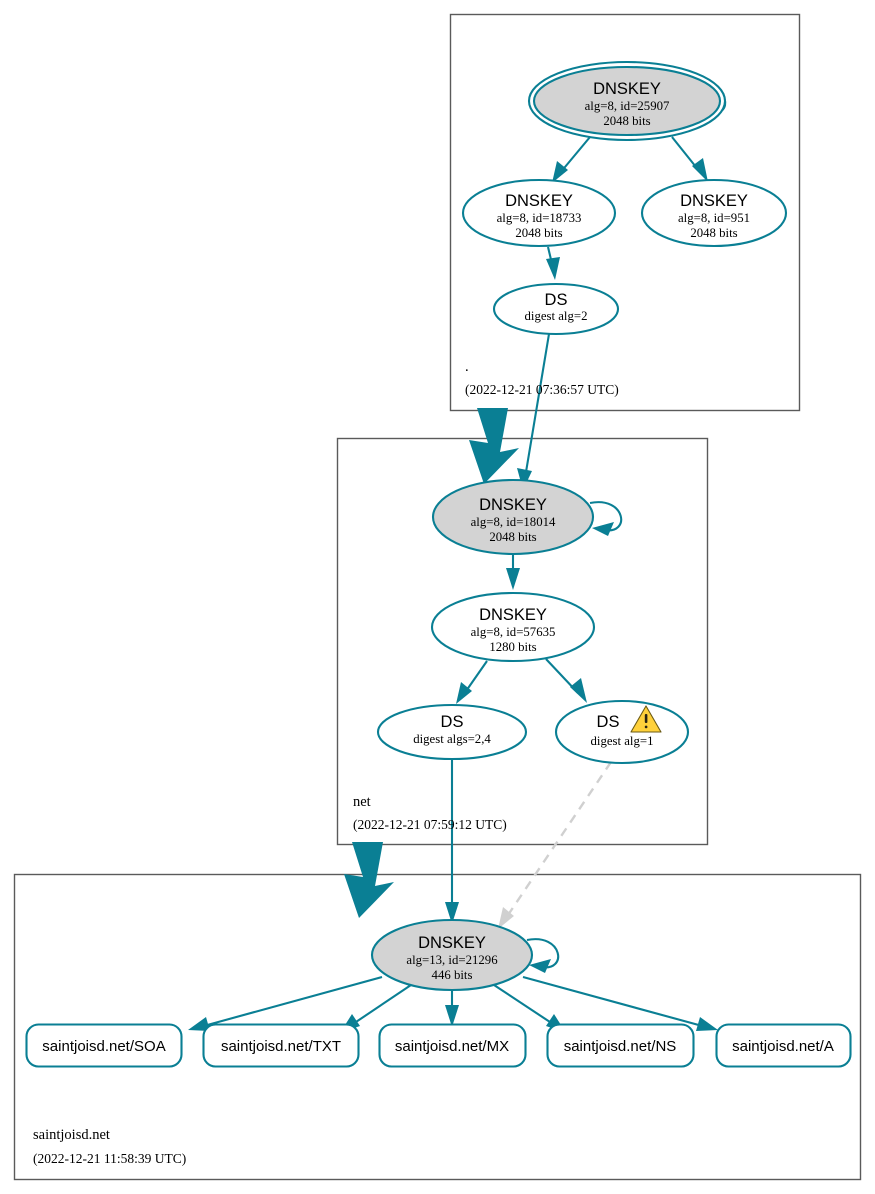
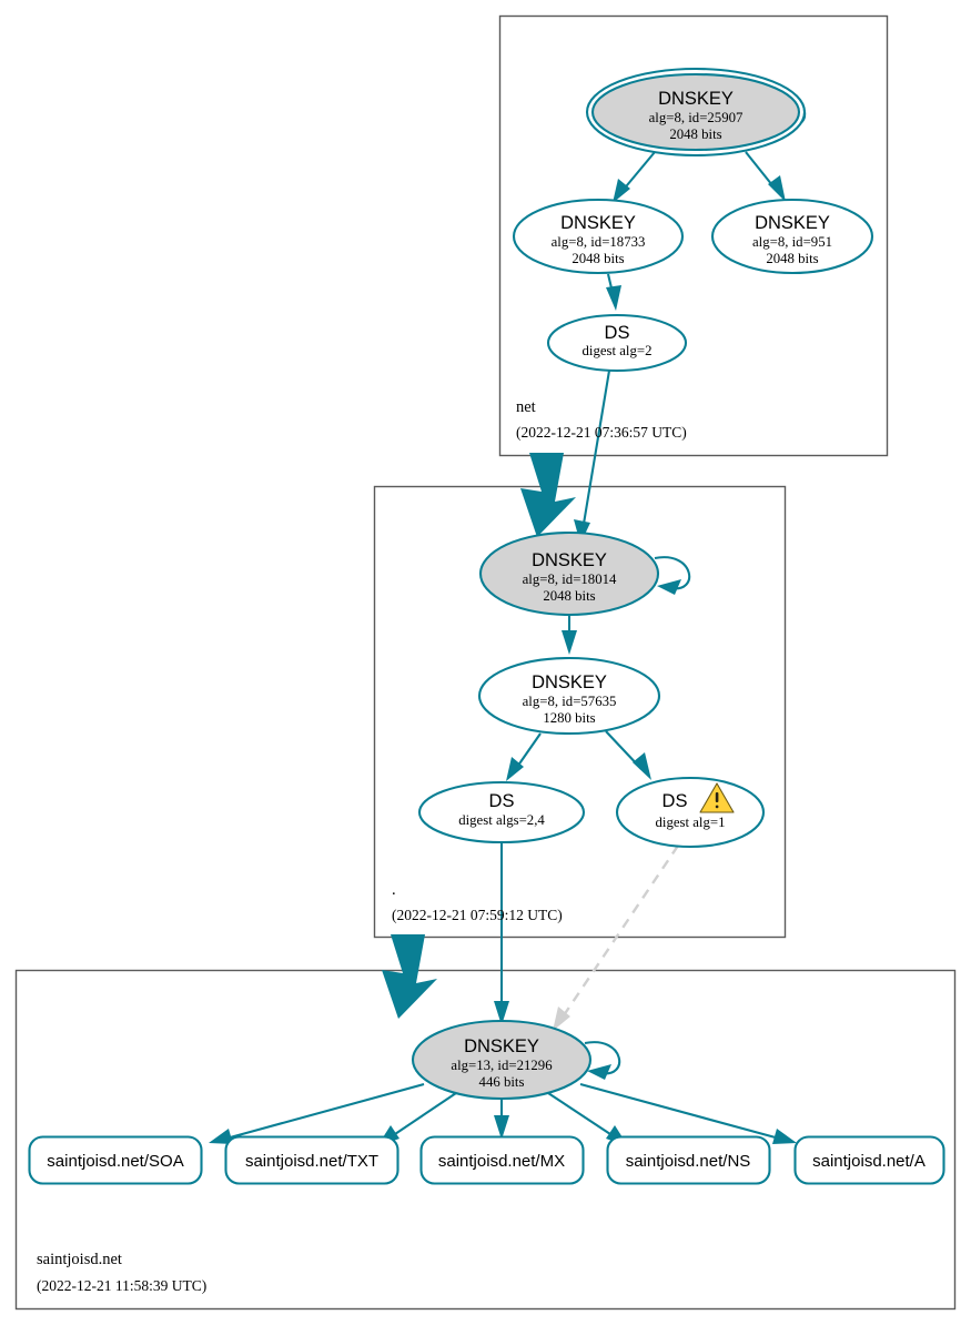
  DNSKEY
  alg=8, id=25907
  2048 bits
  DNSKEY
  alg=8, id=18733
  2048 bits
  DNSKEY
  alg=8, id=951
  2048 bits
  DS
  digest alg=2
- .
+ net
  (2022-12-21 07:36:57 UTC)
  DNSKEY
  alg=8, id=18014
  2048 bits
  DNSKEY
  alg=8, id=57635
  1280 bits
  DS
  digest algs=2,4
  DS
  digest alg=1
- net
+ .
  (2022-12-21 07:59:12 UTC)
  DNSKEY
  alg=13, id=21296
  446 bits
  saintjoisd.net/SOA
  saintjoisd.net/TXT
  saintjoisd.net/MX
  saintjoisd.net/NS
  saintjoisd.net/A
  saintjoisd.net
  (2022-12-21 11:58:39 UTC)
